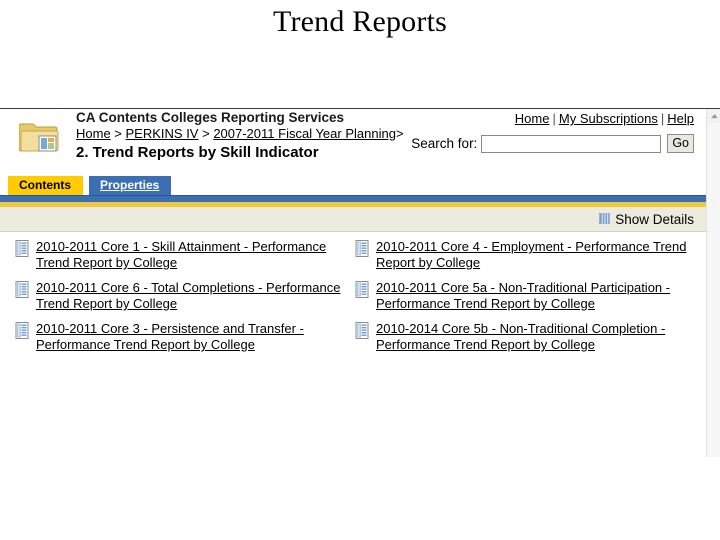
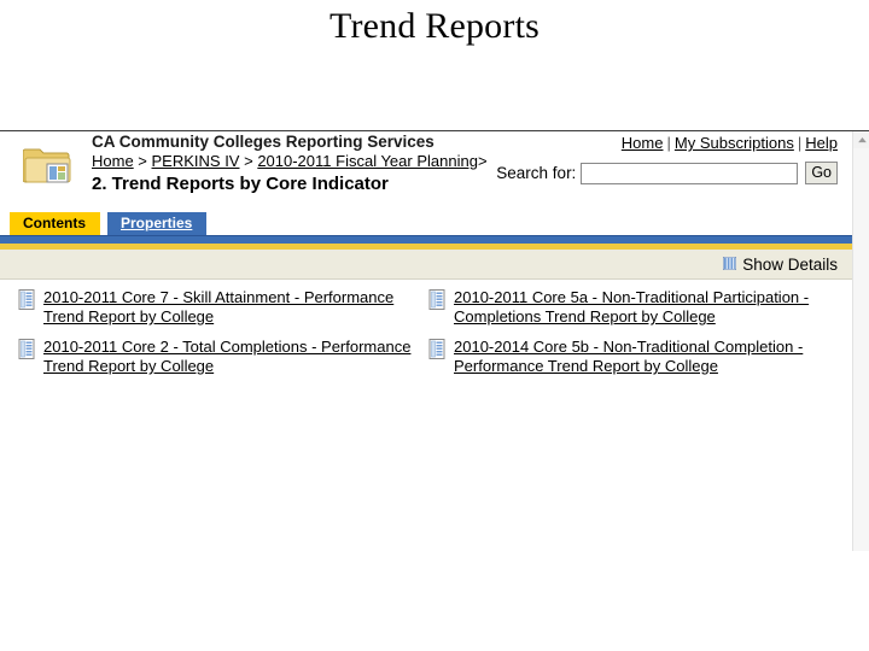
  Trend Reports
- CA Contents Colleges Reporting Services
+ CA Community Colleges Reporting Services
- Home > PERKINS IV > 2007-2011 Fiscal Year Planning>
+ Home > PERKINS IV > 2010-2011 Fiscal Year Planning>
- 2. Trend Reports by Skill Indicator
+ 2. Trend Reports by Core Indicator
  Home | My Subscriptions | Help
  Search for:
  Go
  Contents
  Properties
  Show Details
- 2010-2011 Core 1 - Skill Attainment - Performance Trend Report by College
+ 2010-2011 Core 7 - Skill Attainment - Performance Trend Report by College
- 2010-2011 Core 6 - Total Completions - Performance Trend Report by College
+ 2010-2011 Core 2 - Total Completions - Performance Trend Report by College
- 2010-2011 Core 3 - Persistence and Transfer - Performance Trend Report by College
- 2010-2011 Core 4 - Employment - Performance Trend Report by College
- 2010-2011 Core 5a - Non-Traditional Participation - Performance Trend Report by College
+ 2010-2011 Core 5a - Non-Traditional Participation - Completions Trend Report by College
  2010-2014 Core 5b - Non-Traditional Completion - Performance Trend Report by College
